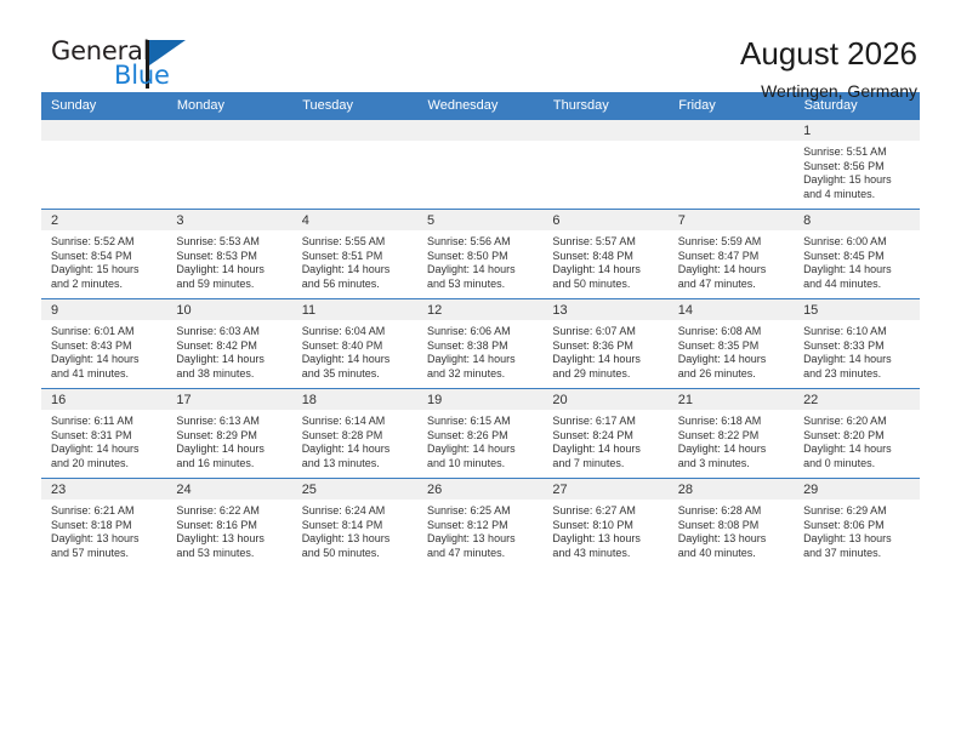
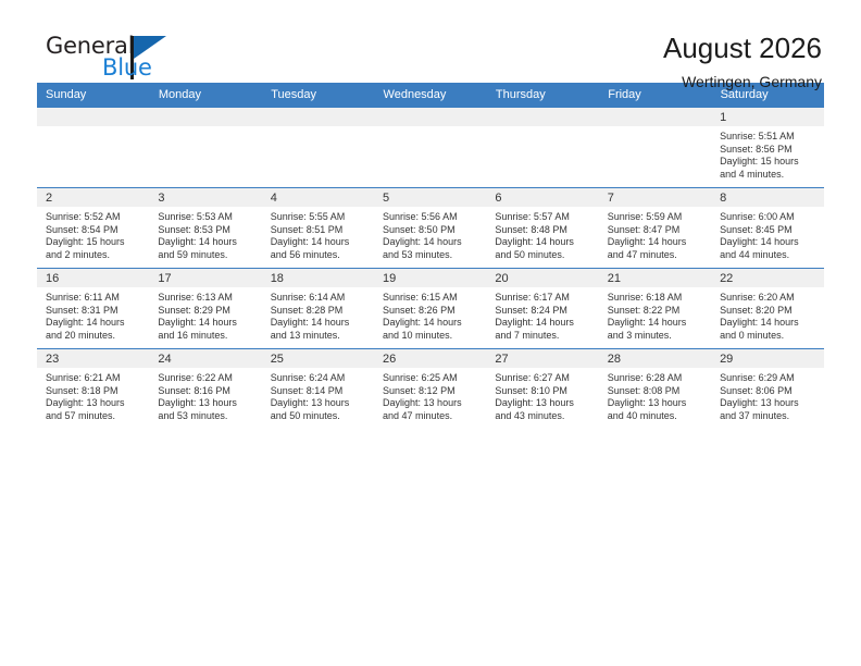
  Genera
  Blue
  August 2026
  Wertingen, Germany
  Sunday	Monday	Tuesday	Wednesday	Thursday	Friday	Saturday
  						1Sunrise: 5:51 AMSunset: 8:56 PMDaylight: 15 hoursand 4 minutes.
  2Sunrise: 5:52 AMSunset: 8:54 PMDaylight: 15 hoursand 2 minutes.	3Sunrise: 5:53 AMSunset: 8:53 PMDaylight: 14 hoursand 59 minutes.	4Sunrise: 5:55 AMSunset: 8:51 PMDaylight: 14 hoursand 56 minutes.	5Sunrise: 5:56 AMSunset: 8:50 PMDaylight: 14 hoursand 53 minutes.	6Sunrise: 5:57 AMSunset: 8:48 PMDaylight: 14 hoursand 50 minutes.	7Sunrise: 5:59 AMSunset: 8:47 PMDaylight: 14 hoursand 47 minutes.	8Sunrise: 6:00 AMSunset: 8:45 PMDaylight: 14 hoursand 44 minutes.
- 9Sunrise: 6:01 AMSunset: 8:43 PMDaylight: 14 hoursand 41 minutes.	10Sunrise: 6:03 AMSunset: 8:42 PMDaylight: 14 hoursand 38 minutes.	11Sunrise: 6:04 AMSunset: 8:40 PMDaylight: 14 hoursand 35 minutes.	12Sunrise: 6:06 AMSunset: 8:38 PMDaylight: 14 hoursand 32 minutes.	13Sunrise: 6:07 AMSunset: 8:36 PMDaylight: 14 hoursand 29 minutes.	14Sunrise: 6:08 AMSunset: 8:35 PMDaylight: 14 hoursand 26 minutes.	15Sunrise: 6:10 AMSunset: 8:33 PMDaylight: 14 hoursand 23 minutes.
  16Sunrise: 6:11 AMSunset: 8:31 PMDaylight: 14 hoursand 20 minutes.	17Sunrise: 6:13 AMSunset: 8:29 PMDaylight: 14 hoursand 16 minutes.	18Sunrise: 6:14 AMSunset: 8:28 PMDaylight: 14 hoursand 13 minutes.	19Sunrise: 6:15 AMSunset: 8:26 PMDaylight: 14 hoursand 10 minutes.	20Sunrise: 6:17 AMSunset: 8:24 PMDaylight: 14 hoursand 7 minutes.	21Sunrise: 6:18 AMSunset: 8:22 PMDaylight: 14 hoursand 3 minutes.	22Sunrise: 6:20 AMSunset: 8:20 PMDaylight: 14 hoursand 0 minutes.
  23Sunrise: 6:21 AMSunset: 8:18 PMDaylight: 13 hoursand 57 minutes.	24Sunrise: 6:22 AMSunset: 8:16 PMDaylight: 13 hoursand 53 minutes.	25Sunrise: 6:24 AMSunset: 8:14 PMDaylight: 13 hoursand 50 minutes.	26Sunrise: 6:25 AMSunset: 8:12 PMDaylight: 13 hoursand 47 minutes.	27Sunrise: 6:27 AMSunset: 8:10 PMDaylight: 13 hoursand 43 minutes.	28Sunrise: 6:28 AMSunset: 8:08 PMDaylight: 13 hoursand 40 minutes.	29Sunrise: 6:29 AMSunset: 8:06 PMDaylight: 13 hoursand 37 minutes.
